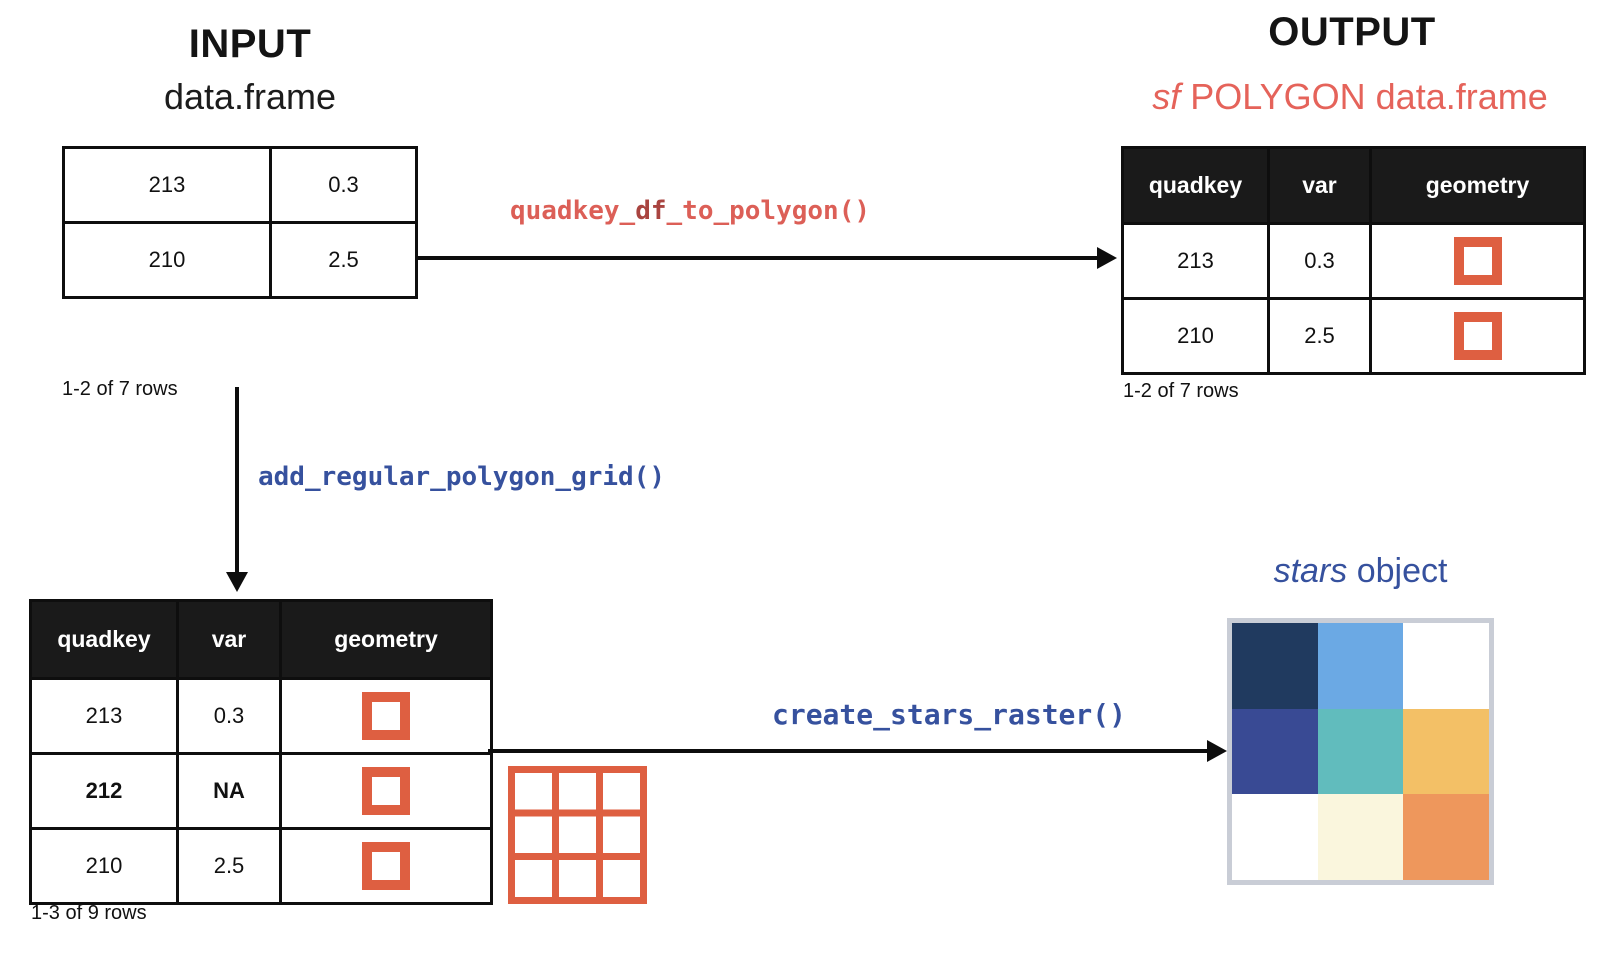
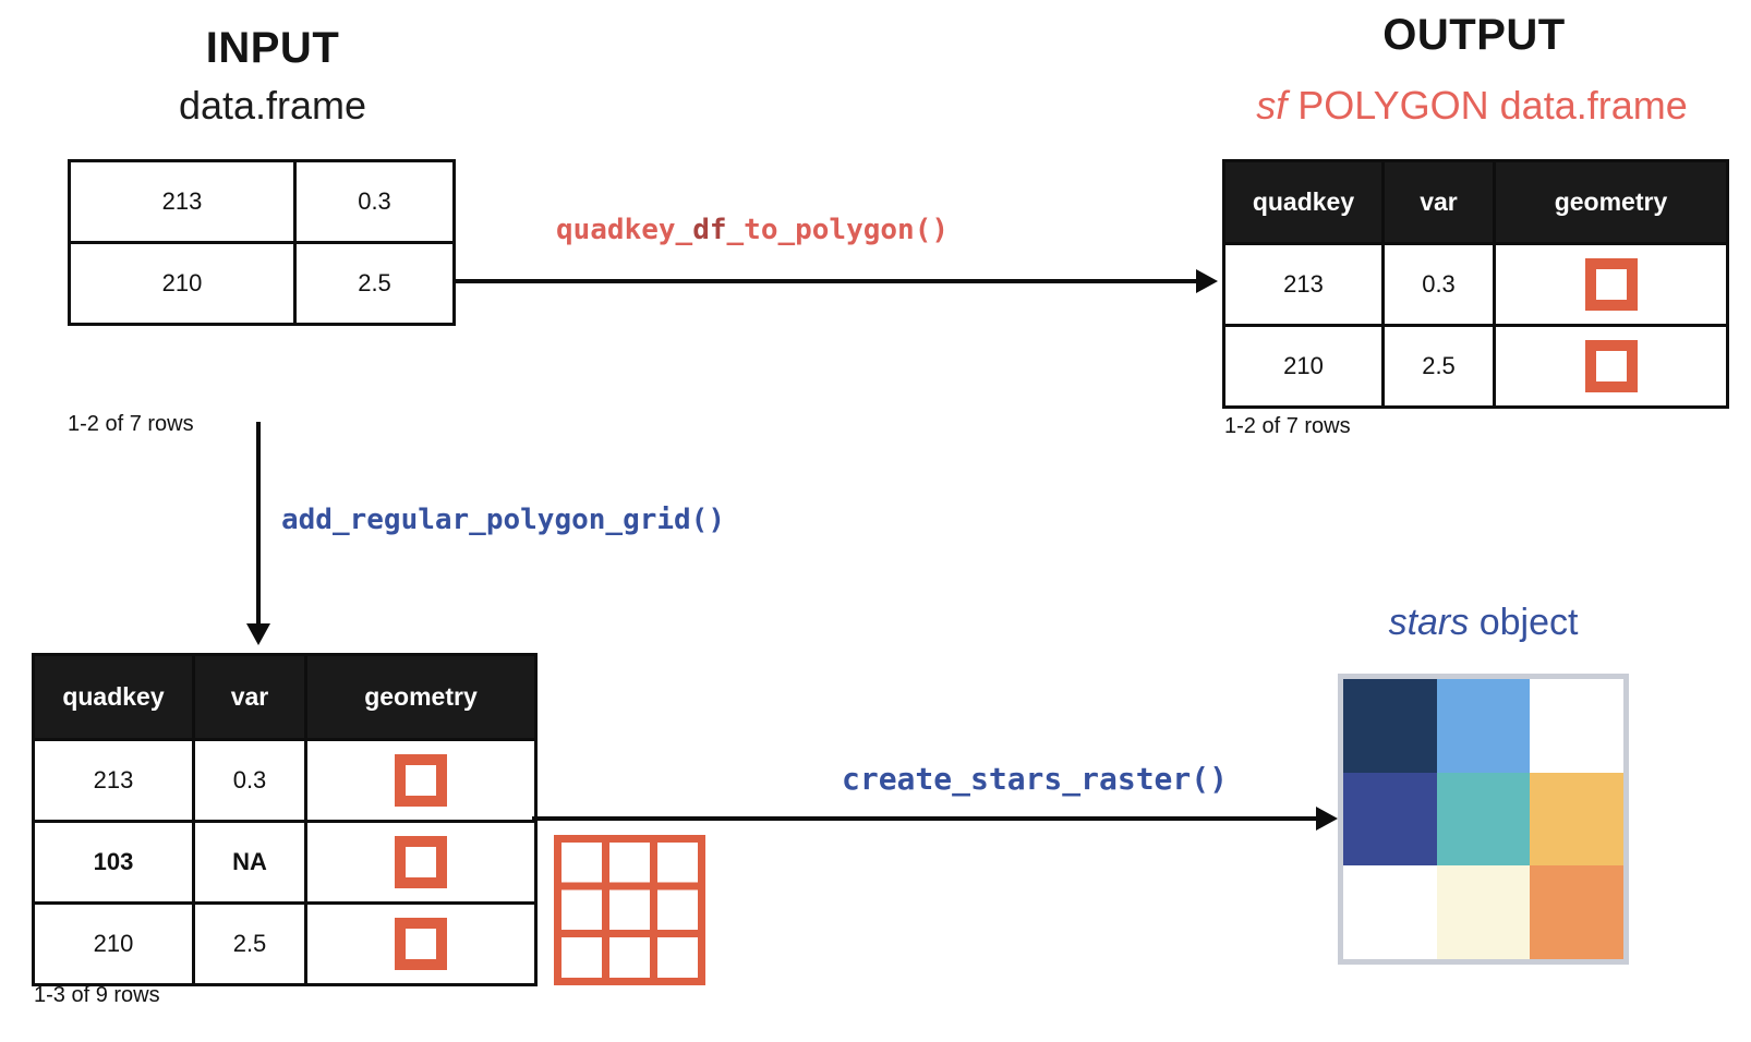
  INPUT
  data.frame
  213	0.3
  210	2.5
  1-2 of 7 rows
  quadkey_df_to_polygon()
  OUTPUT
  sf POLYGON data.frame
  quadkey	var	geometry
  213	0.3
  210	2.5
  1-2 of 7 rows
  add_regular_polygon_grid()
  quadkey	var	geometry
  213	0.3
- 212	NA
+ 103	NA
  210	2.5
  1-3 of 9 rows
  create_stars_raster()
  stars object
